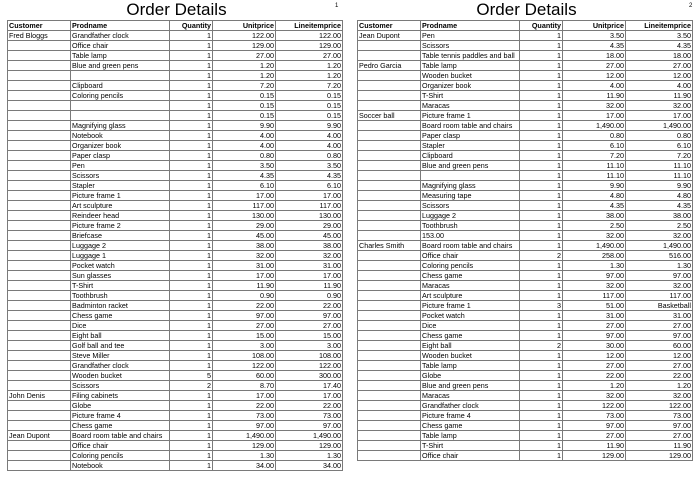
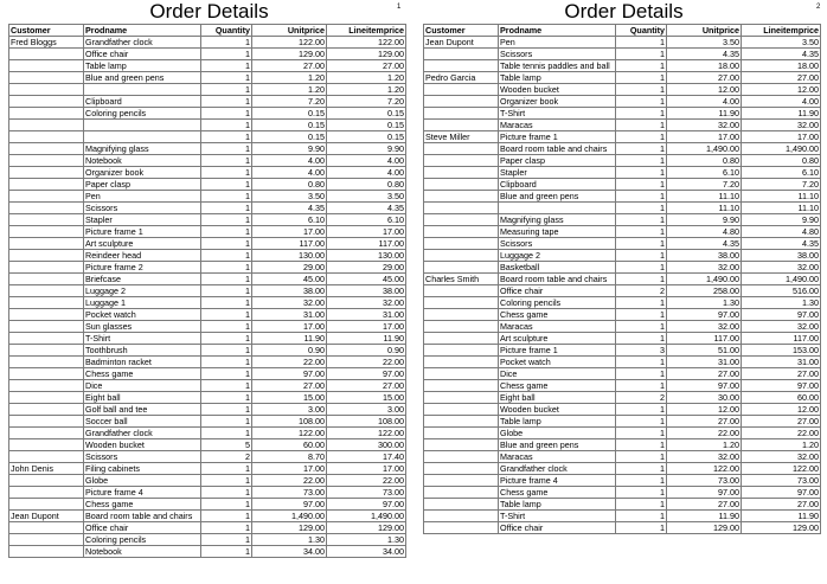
  Order Details
  Customer	Prodname	Quantity	Unitprice	Lineitemprice
  Fred Bloggs	Grandfather clock	1	122.00	122.00
  	Office chair	1	129.00	129.00
  	Table lamp	1	27.00	27.00
  	Blue and green pens	1	1.20	1.20
  		1	1.20	1.20
  	Clipboard	1	7.20	7.20
  	Coloring pencils	1	0.15	0.15
  		1	0.15	0.15
  		1	0.15	0.15
  	Magnifying glass	1	9.90	9.90
  	Notebook	1	4.00	4.00
  	Organizer book	1	4.00	4.00
  	Paper clasp	1	0.80	0.80
  	Pen	1	3.50	3.50
  	Scissors	1	4.35	4.35
  	Stapler	1	6.10	6.10
  	Picture frame 1	1	17.00	17.00
  	Art sculpture	1	117.00	117.00
  	Reindeer head	1	130.00	130.00
  	Picture frame 2	1	29.00	29.00
  	Briefcase	1	45.00	45.00
  	Luggage 2	1	38.00	38.00
  	Luggage 1	1	32.00	32.00
  	Pocket watch	1	31.00	31.00
  	Sun glasses	1	17.00	17.00
  	T-Shirt	1	11.90	11.90
  	Toothbrush	1	0.90	0.90
  	Badminton racket	1	22.00	22.00
  	Chess game	1	97.00	97.00
  	Dice	1	27.00	27.00
  	Eight ball	1	15.00	15.00
  	Golf ball and tee	1	3.00	3.00
- 	Steve Miller	1	108.00	108.00
+ 	Soccer ball	1	108.00	108.00
  	Grandfather clock	1	122.00	122.00
  	Wooden bucket	5	60.00	300.00
  	Scissors	2	8.70	17.40
  John Denis	Filing cabinets	1	17.00	17.00
  	Globe	1	22.00	22.00
  	Picture frame 4	1	73.00	73.00
  	Chess game	1	97.00	97.00
  Jean Dupont	Board room table and chairs	1	1,490.00	1,490.00
  	Office chair	1	129.00	129.00
  	Coloring pencils	1	1.30	1.30
  	Notebook	1	34.00	34.00
  Order Details
  Customer	Prodname	Quantity	Unitprice	Lineitemprice
  Jean Dupont	Pen	1	3.50	3.50
  	Scissors	1	4.35	4.35
  	Table tennis paddles and ball	1	18.00	18.00
  Pedro Garcia	Table lamp	1	27.00	27.00
  	Wooden bucket	1	12.00	12.00
  	Organizer book	1	4.00	4.00
  	T-Shirt	1	11.90	11.90
  	Maracas	1	32.00	32.00
- Soccer ball	Picture frame 1	1	17.00	17.00
+ Steve Miller	Picture frame 1	1	17.00	17.00
  	Board room table and chairs	1	1,490.00	1,490.00
  	Paper clasp	1	0.80	0.80
  	Stapler	1	6.10	6.10
  	Clipboard	1	7.20	7.20
  	Blue and green pens	1	11.10	11.10
  		1	11.10	11.10
  	Magnifying glass	1	9.90	9.90
  	Measuring tape	1	4.80	4.80
  	Scissors	1	4.35	4.35
  	Luggage 2	1	38.00	38.00
- 	Toothbrush	1	2.50	2.50
- 	153.00	1	32.00	32.00
+ 	Basketball	1	32.00	32.00
  Charles Smith	Board room table and chairs	1	1,490.00	1,490.00
  	Office chair	2	258.00	516.00
  	Coloring pencils	1	1.30	1.30
  	Chess game	1	97.00	97.00
  	Maracas	1	32.00	32.00
  	Art sculpture	1	117.00	117.00
- 	Picture frame 1	3	51.00	Basketball
+ 	Picture frame 1	3	51.00	153.00
  	Pocket watch	1	31.00	31.00
  	Dice	1	27.00	27.00
  	Chess game	1	97.00	97.00
  	Eight ball	2	30.00	60.00
  	Wooden bucket	1	12.00	12.00
  	Table lamp	1	27.00	27.00
  	Globe	1	22.00	22.00
  	Blue and green pens	1	1.20	1.20
  	Maracas	1	32.00	32.00
  	Grandfather clock	1	122.00	122.00
  	Picture frame 4	1	73.00	73.00
  	Chess game	1	97.00	97.00
  	Table lamp	1	27.00	27.00
  	T-Shirt	1	11.90	11.90
  	Office chair	1	129.00	129.00
